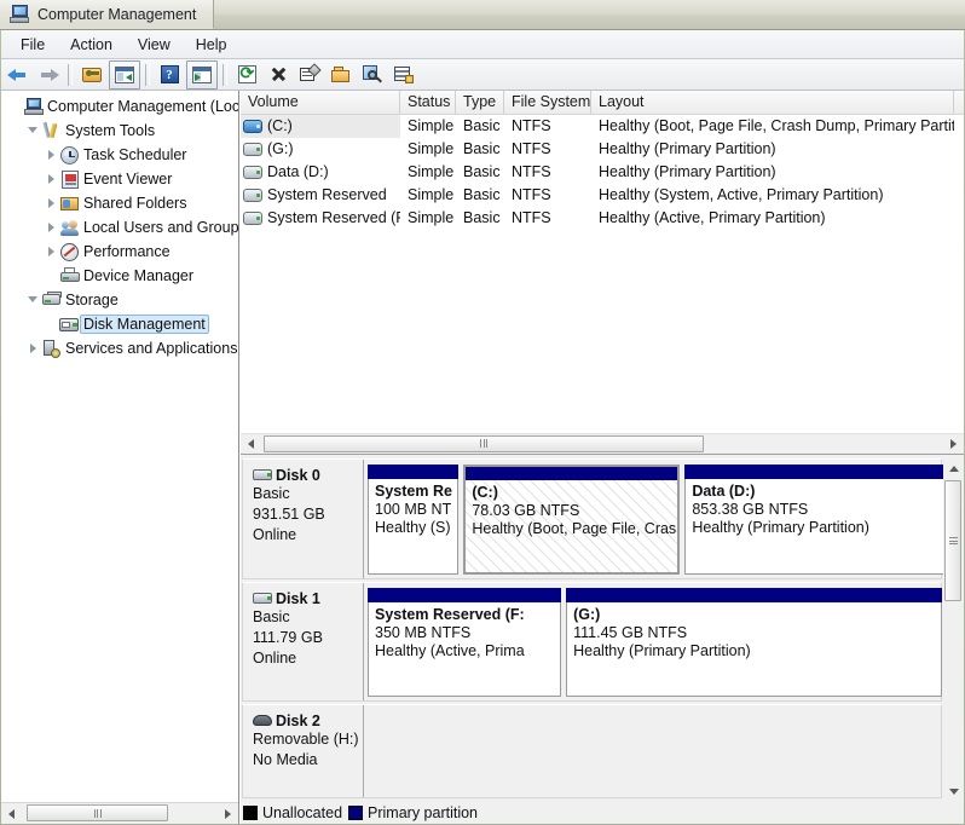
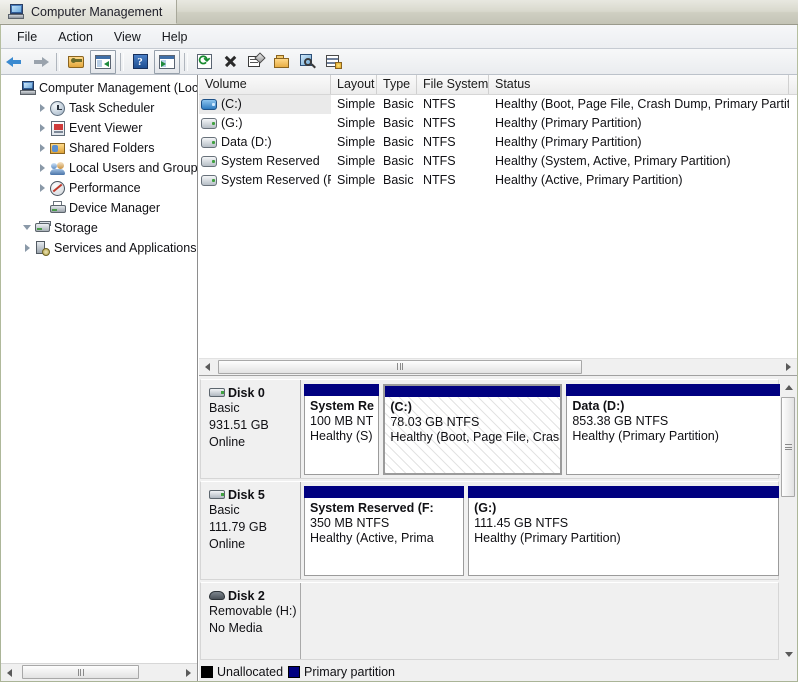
  Computer Management
  File
  Action
  View
  Help
  ?
  Computer Management (Loc
- System Tools
  Task Scheduler
  Event Viewer
  Shared Folders
  Local Users and Group
  Performance
  Device Manager
  Storage
- Disk Management
  Services and Applications
  Volume
- Status
+ Layout
  Type
  File System
- Layout
+ Status
  (C:)
  Simple
  Basic
  NTFS
  Healthy (Boot, Page File, Crash Dump, Primary Partit
  (G:)
  Simple
  Basic
  NTFS
  Healthy (Primary Partition)
  Data (D:)
  Simple
  Basic
  NTFS
  Healthy (Primary Partition)
  System Reserved
  Simple
  Basic
  NTFS
  Healthy (System, Active, Primary Partition)
  System Reserved (
  Simple
  Basic
  NTFS
  Healthy (Active, Primary Partition)
  Disk 0
  Basic
  931.51 GB
  Online
  System Re
  100 MB NT
  Healthy (S)
  (C:)
  78.03 GB NTFS
  Healthy (Boot, Page File, Cras
  Data (D:)
  853.38 GB NTFS
  Healthy (Primary Partition)
- Disk 1
+ Disk 5
  Basic
  111.79 GB
  Online
  System Reserved (F:
  350 MB NTFS
  Healthy (Active, Prima
  (G:)
  111.45 GB NTFS
  Healthy (Primary Partition)
  Disk 2
  Removable (H:)
  No Media
  Unallocated
  Primary partition
